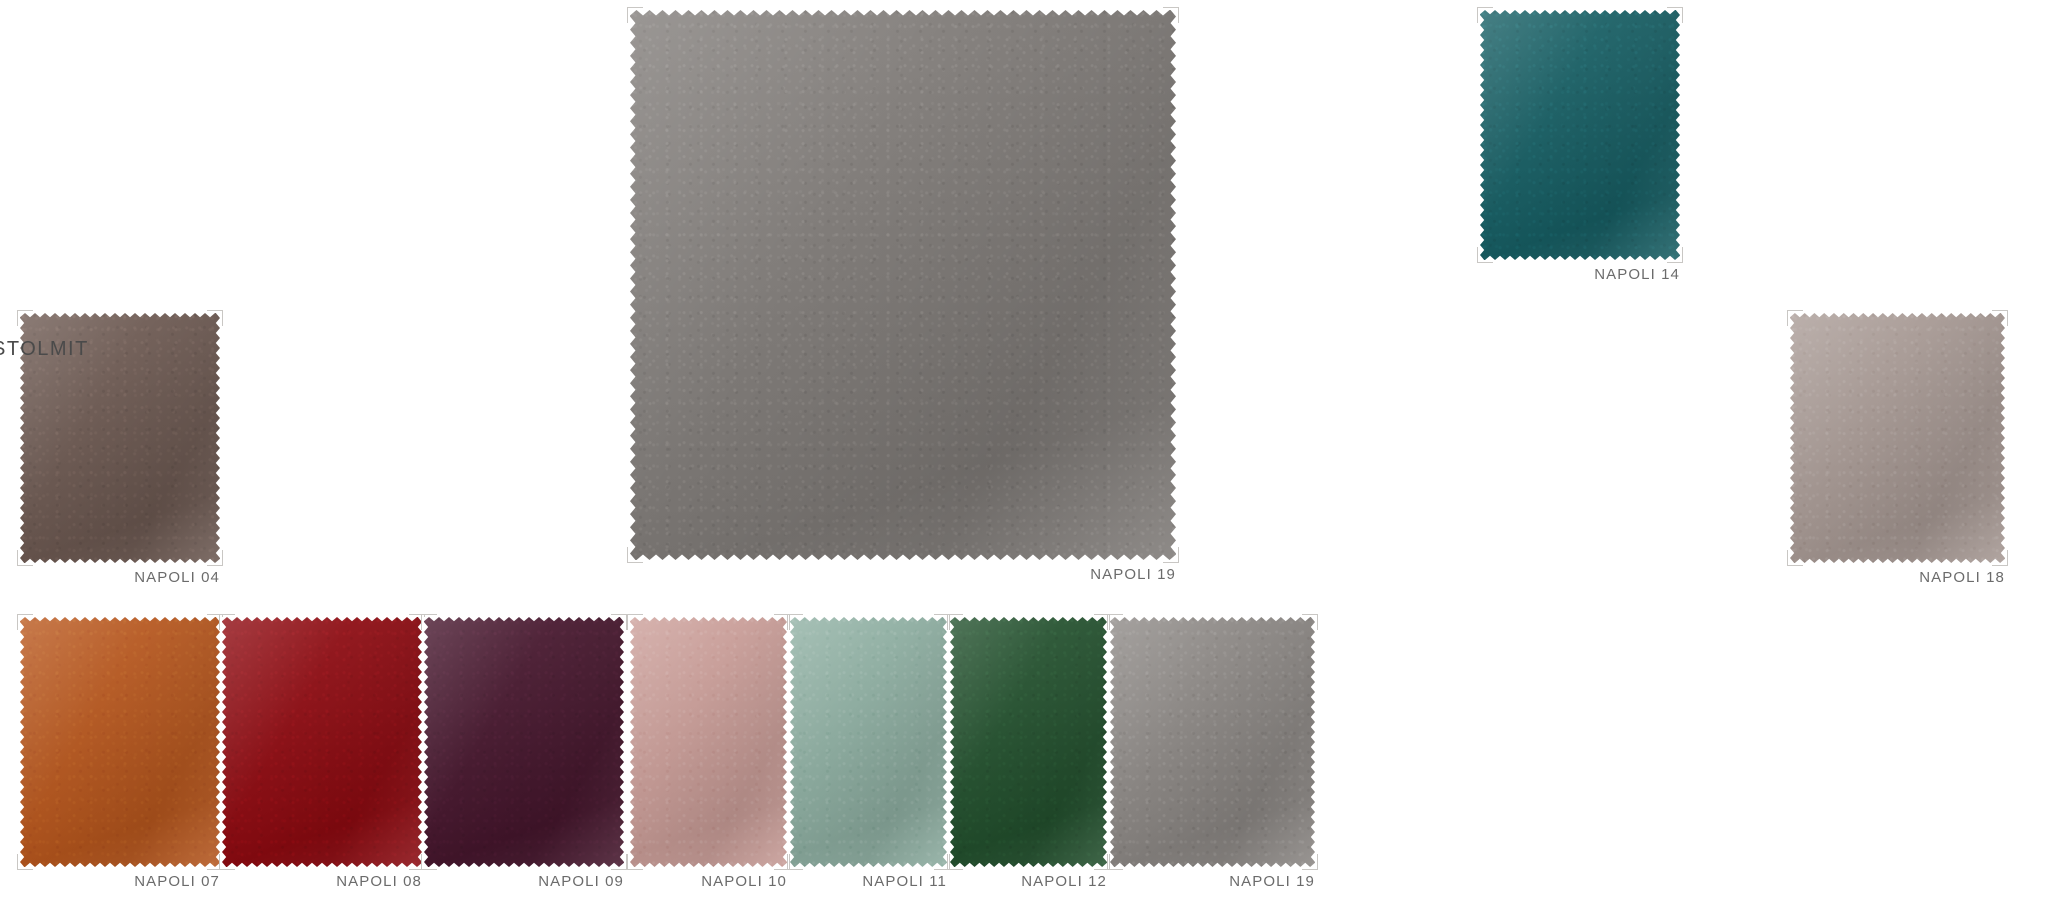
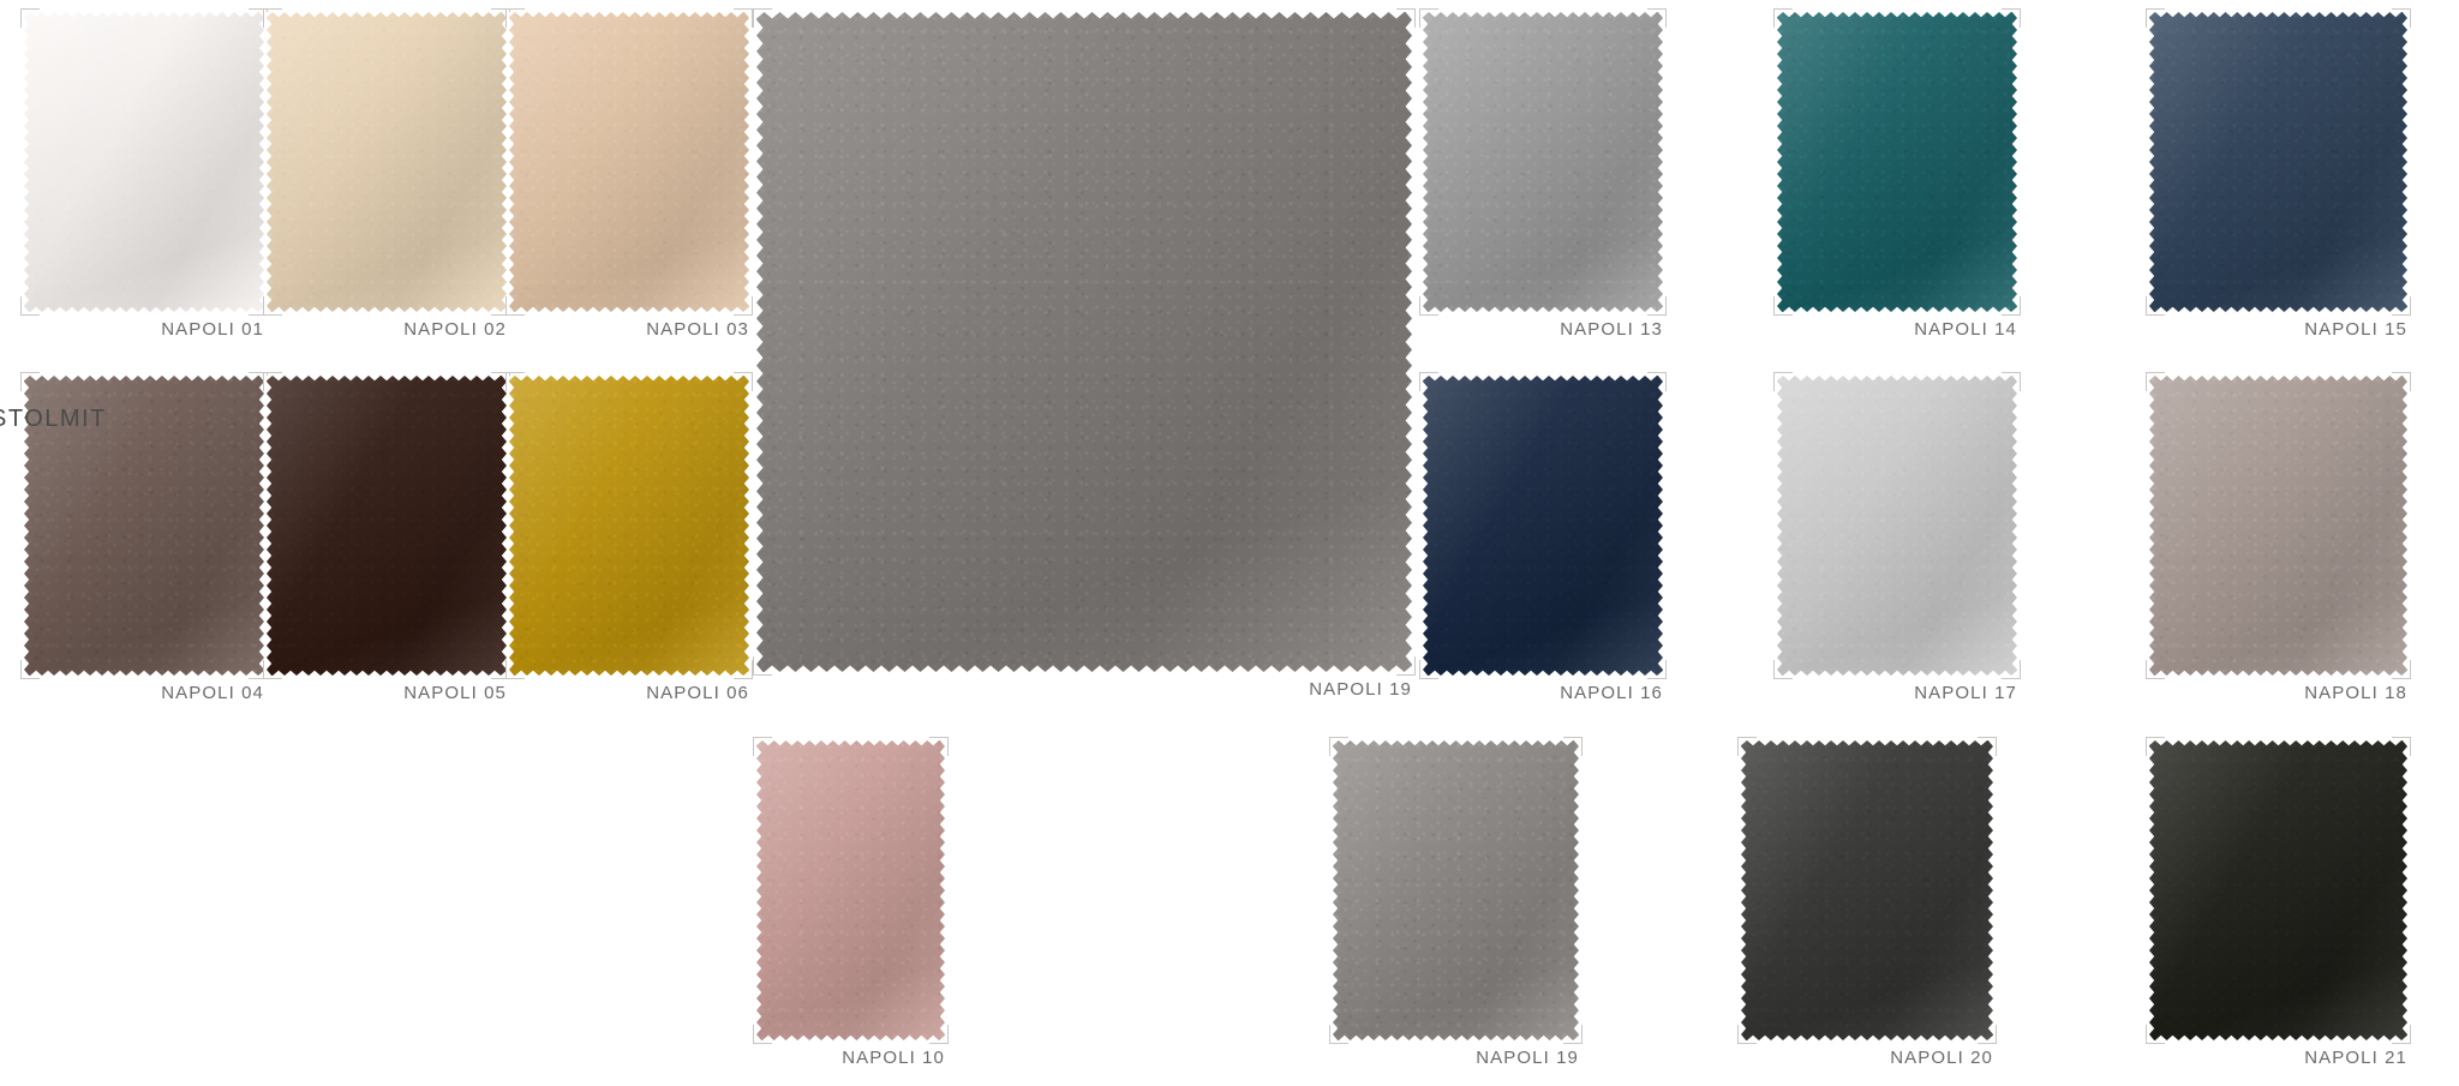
  TOLMIT
+ NAPOLI 01
+ NAPOLI 02
+ NAPOLI 03
  NAPOLI 19
+ NAPOLI 13
  NAPOLI 14
+ NAPOLI 15
  NAPOLI 04
+ NAPOLI 05
+ NAPOLI 06
+ NAPOLI 16
+ NAPOLI 17
  NAPOLI 18
- NAPOLI 07
- NAPOLI 08
- NAPOLI 09
  NAPOLI 10
- NAPOLI 11
- NAPOLI 12
  NAPOLI 19
+ NAPOLI 20
+ NAPOLI 21
